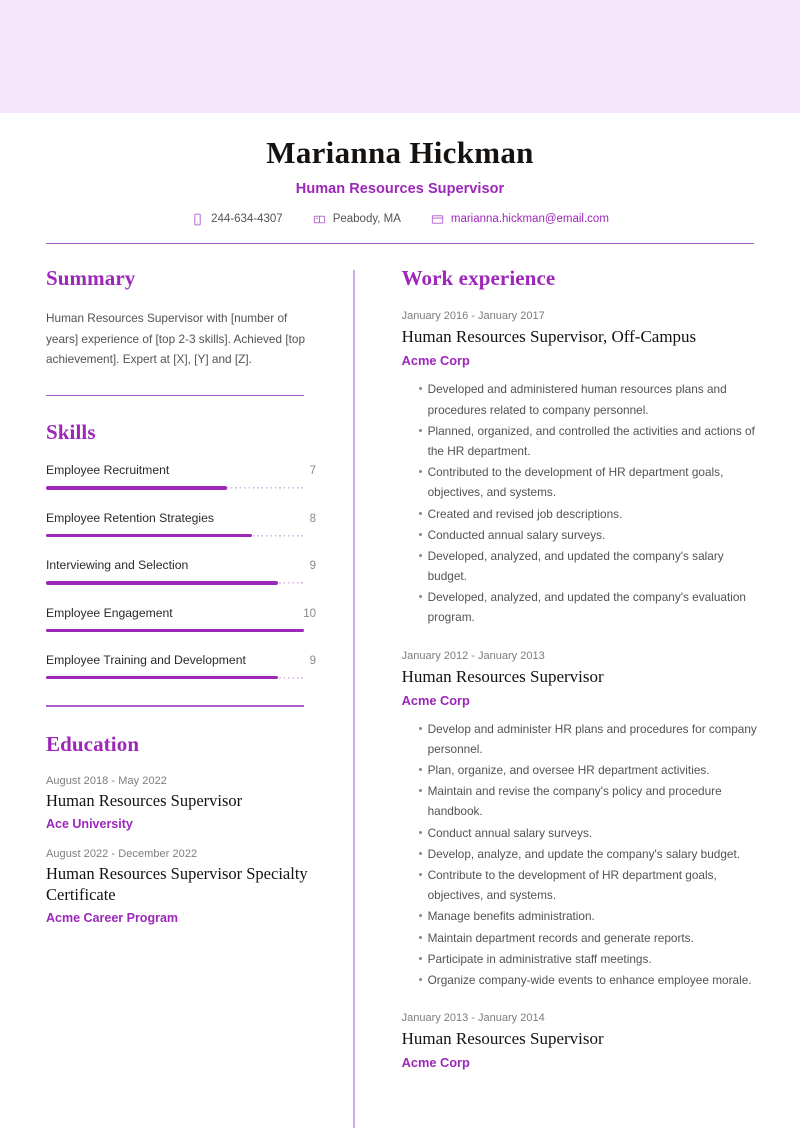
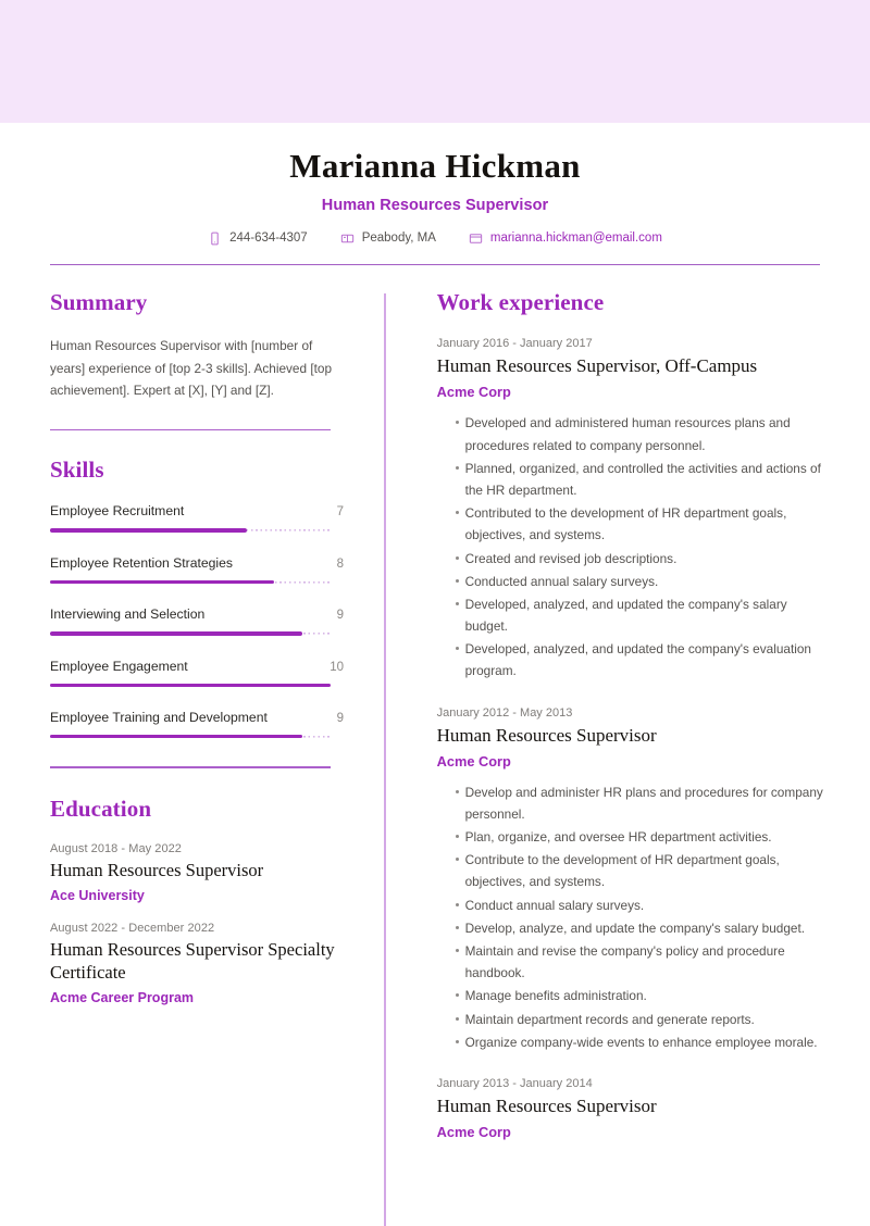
  Marianna Hickman
  Human Resources Supervisor
  244-634-4307
  Peabody, MA
  marianna.hickman@email.com
  Summary
  Human Resources Supervisor with [number of years] experience of [top 2-3 skills]. Achieved [top achievement]. Expert at [X], [Y] and [Z].
  Skills
  Employee Recruitment
  7
  Employee Retention Strategies
  8
  Interviewing and Selection
  9
  Employee Engagement
  10
  Employee Training and Development
  9
  Education
  August 2018 - May 2022
  Human Resources Supervisor
  Ace University
  August 2022 - December 2022
  Human Resources Supervisor Specialty Certificate
  Acme Career Program
  Work experience
  January 2016 - January 2017
  Human Resources Supervisor, Off-Campus
  Acme Corp
  Developed and administered human resources plans and procedures related to company personnel.
  Planned, organized, and controlled the activities and actions of the HR department.
  Contributed to the development of HR department goals, objectives, and systems.
  Created and revised job descriptions.
  Conducted annual salary surveys.
  Developed, analyzed, and updated the company's salary budget.
  Developed, analyzed, and updated the company's evaluation program.
- January 2012 - January 2013
+ January 2012 - May 2013
  Human Resources Supervisor
  Acme Corp
  Develop and administer HR plans and procedures for company personnel.
  Plan, organize, and oversee HR department activities.
- Maintain and revise the company's policy and procedure handbook.
+ Contribute to the development of HR department goals, objectives, and systems.
  Conduct annual salary surveys.
  Develop, analyze, and update the company's salary budget.
- Contribute to the development of HR department goals, objectives, and systems.
+ Maintain and revise the company's policy and procedure handbook.
  Manage benefits administration.
  Maintain department records and generate reports.
- Participate in administrative staff meetings.
  Organize company-wide events to enhance employee morale.
  January 2013 - January 2014
  Human Resources Supervisor
  Acme Corp
